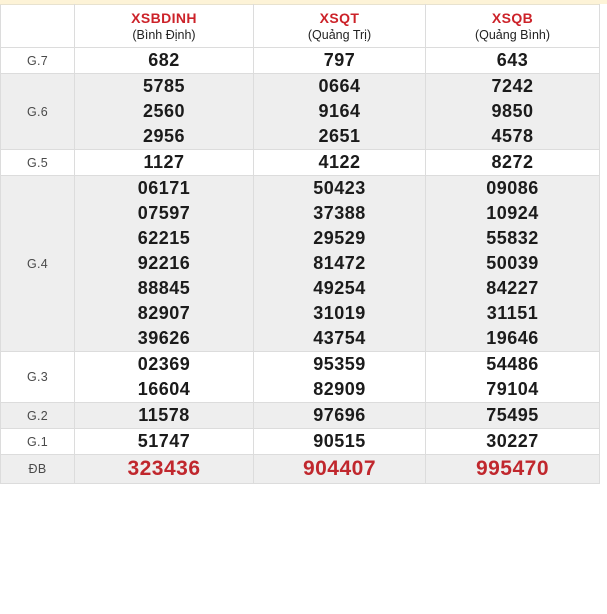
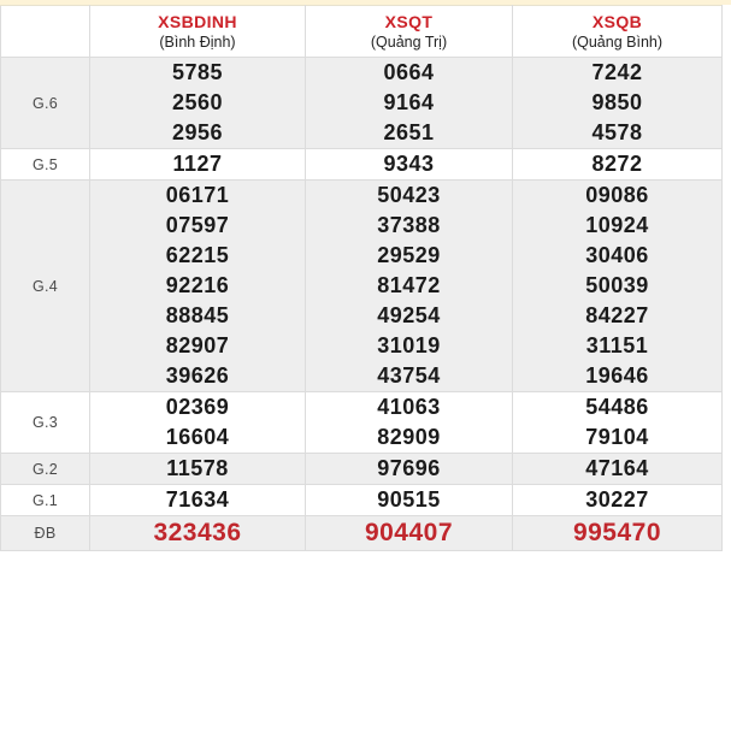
  	XSBDINH (Bình Định)	XSQT (Quảng Trị)	XSQB (Quảng Bình)
- G.7	682	797	643
  G.6	578525602956	066491642651	724298504578
- G.5	1127	4122	8272
+ G.5	1127	9343	8272
- G.4	06171075976221592216888458290739626	50423373882952981472492543101943754	09086109245583250039842273115119646
+ G.4	06171075976221592216888458290739626	50423373882952981472492543101943754	09086109243040650039842273115119646
- G.3	0236916604	9535982909	5448679104
+ G.3	0236916604	4106382909	5448679104
- G.2	11578	97696	75495
+ G.2	11578	97696	47164
- G.1	51747	90515	30227
+ G.1	71634	90515	30227
  ĐB	323436	904407	995470
